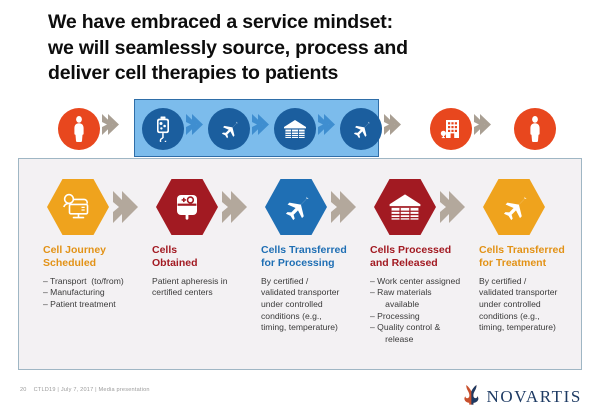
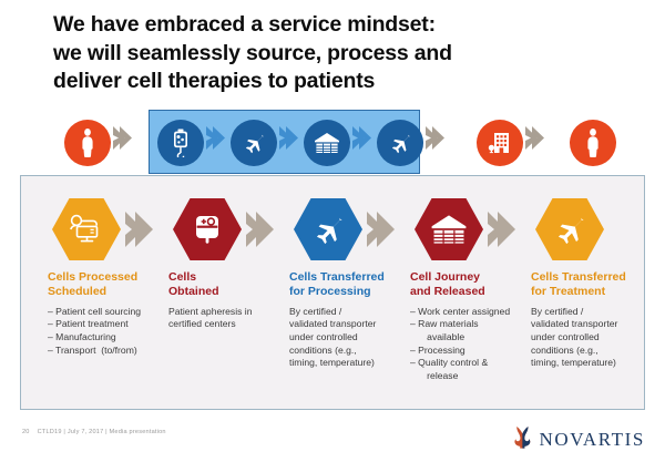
  We have embraced a service mindset:
  we will seamlessly source, process and
  deliver cell therapies to patients
- Cell Journey
+ Cells Processed
  Scheduled
+ – Patient cell sourcing
- – Transport (to/from)
+ – Patient treatment
  – Manufacturing
- – Patient treatment
+ – Transport (to/from)
  Cells
  Obtained
  Patient apheresis in
  certified centers
  Cells Transferred
  for Processing
  By certified /
  validated transporter
  under controlled
  conditions (e.g.,
  timing, temperature)
- Cells Processed
+ Cell Journey
  and Released
  – Work center assigned
  – Raw materials
  available
  – Processing
  – Quality control &
  release
  Cells Transferred
  for Treatment
  By certified /
  validated transporter
  under controlled
  conditions (e.g.,
  timing, temperature)
  NOVARTIS
